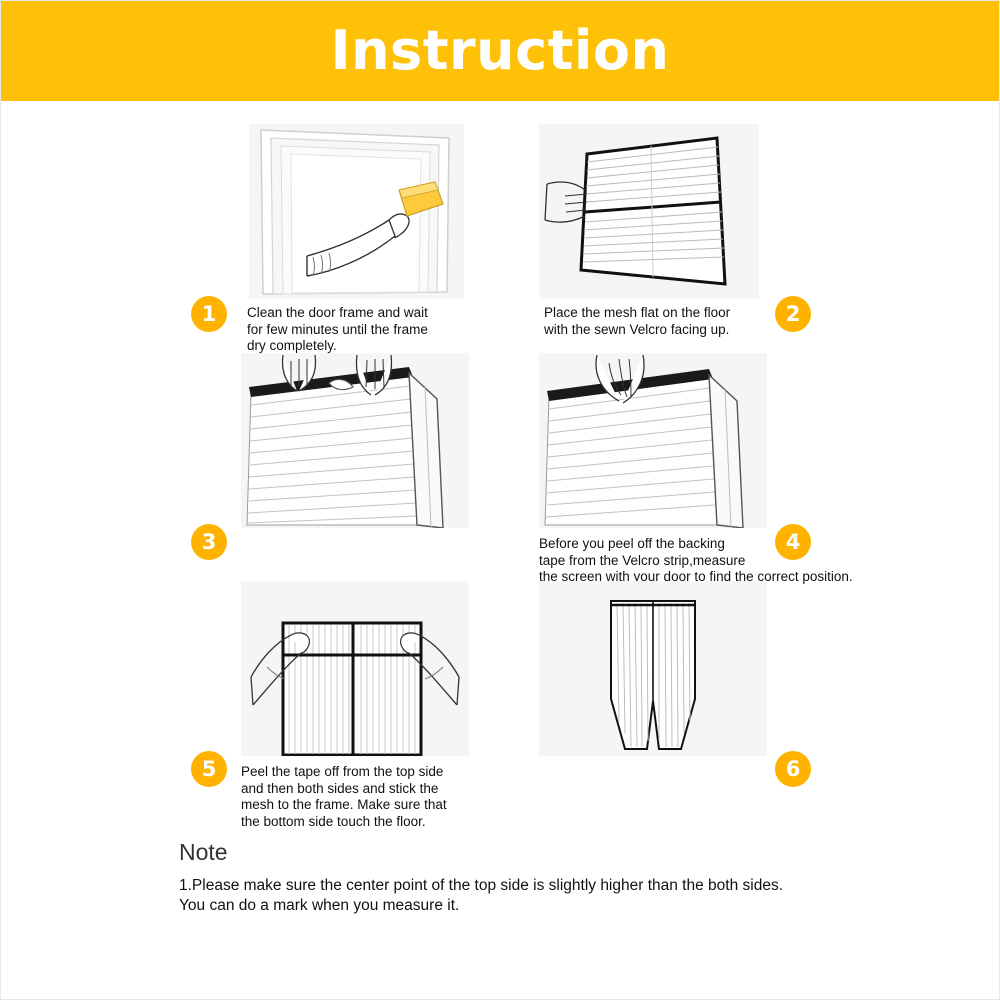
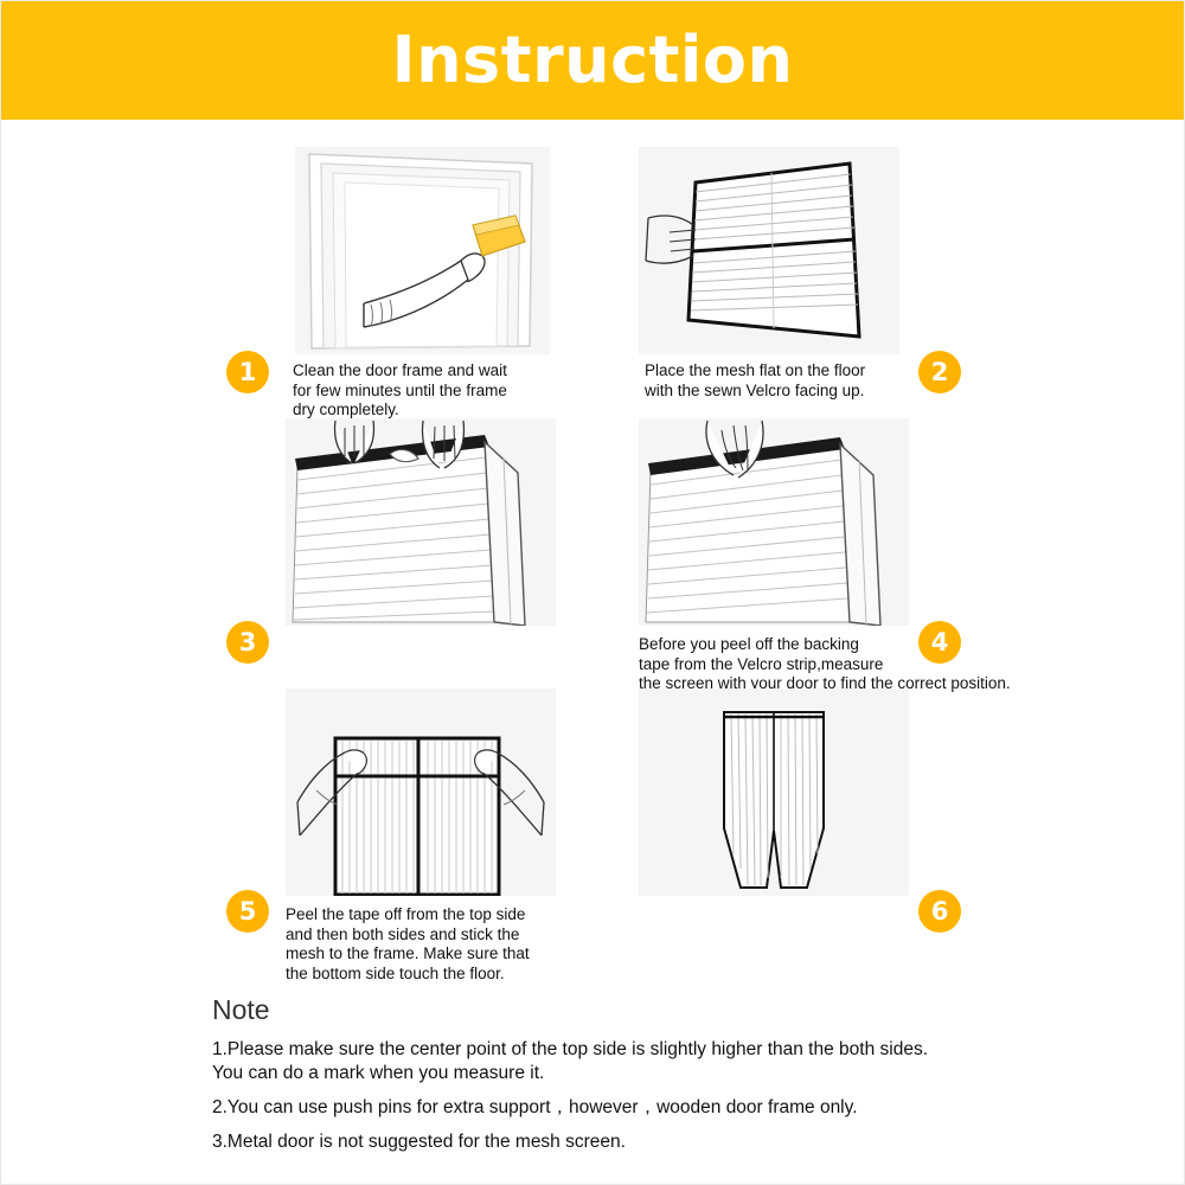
  Instruction
  1
  Clean the door frame and wait
  for few minutes until the frame
  dry completely.
  2
  Place the mesh flat on the floor
  with the sewn Velcro facing up.
  3
  4
  Before you peel off the backing
  tape from the Velcro strip,measure
  the screen with your door to find the correct position.
  5
  Peel the tape off from the top side
  and then both sides and stick the
  mesh to the frame. Make sure that
  the bottom side touch the floor.
  6
  Note
  1.Please make sure the center point of the top side is slightly higher than the both sides.
  You can do a mark when you measure it.
+ 2.You can use push pins for extra support，however，wooden door frame only.
+ 3.Metal door is not suggested for the mesh screen.
